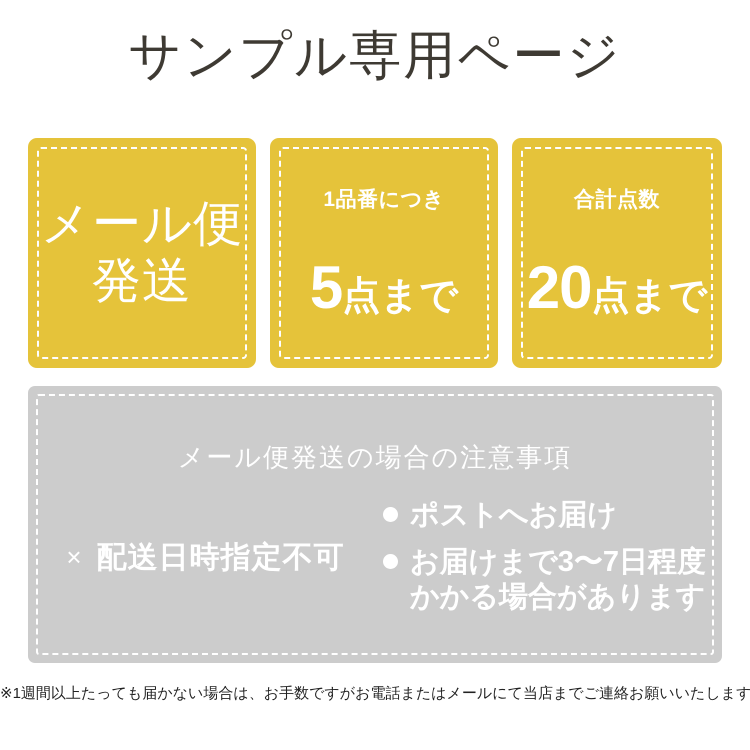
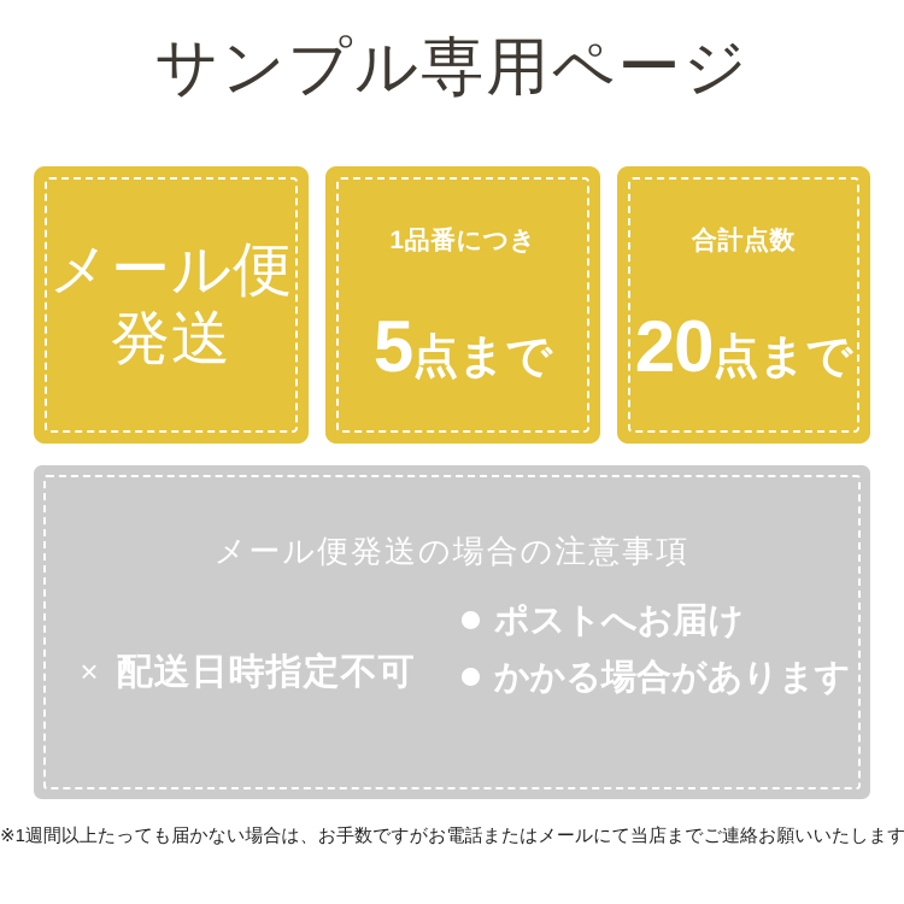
  サンプル専用ページ
  メール便
  発送
  1品番につき
  5点まで
  合計点数
  20点まで
  メール便発送の場合の注意事項
  ×
  配送日時指定不可
  ポストへお届け
- お届けまで3〜7日程度
  かかる場合があります
  ※1週間以上たっても届かない場合は、お手数ですがお電話またはメールにて当店までご連絡お願いいたします
